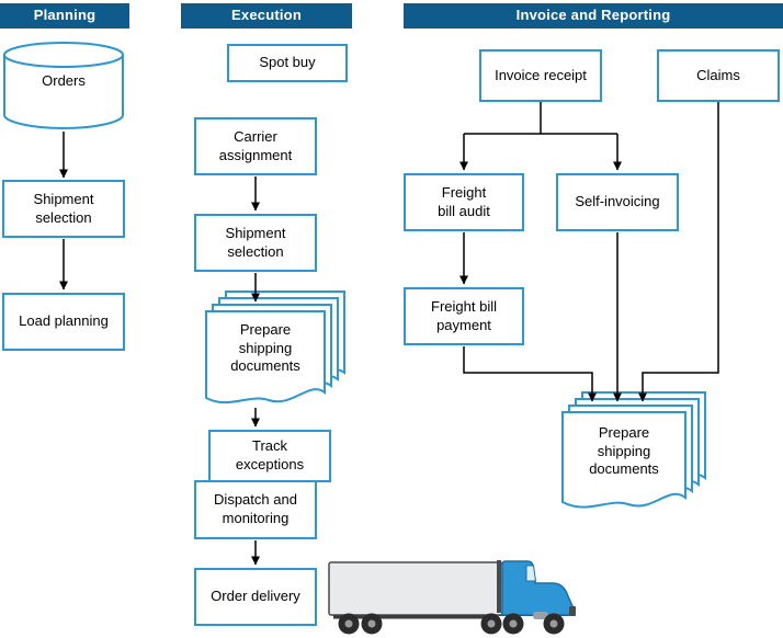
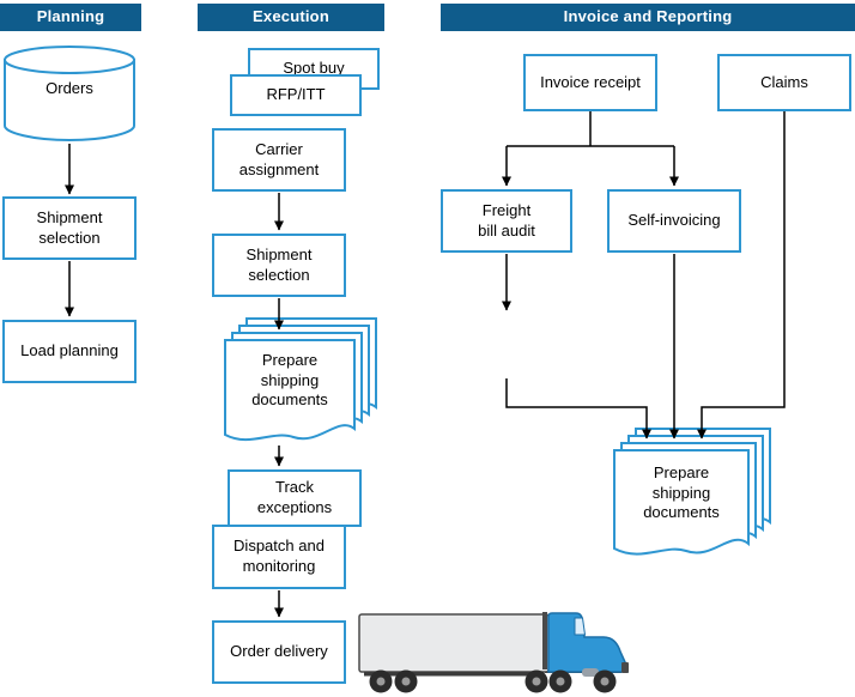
  Planning
  Execution
  Invoice and Reporting
  Orders
  Shipment
  selection
  Load planning
  Spot buy
+ RFP/ITT
  Carrier
  assignment
  Shipment
  selection
  Prepare
  shipping
  documents
  Track
  exceptions
  Dispatch and
  monitoring
  Order delivery
  Invoice receipt
  Claims
  Freight
  bill audit
  Self-invoicing
- Freight bill
- payment
  Prepare
  shipping
  documents
